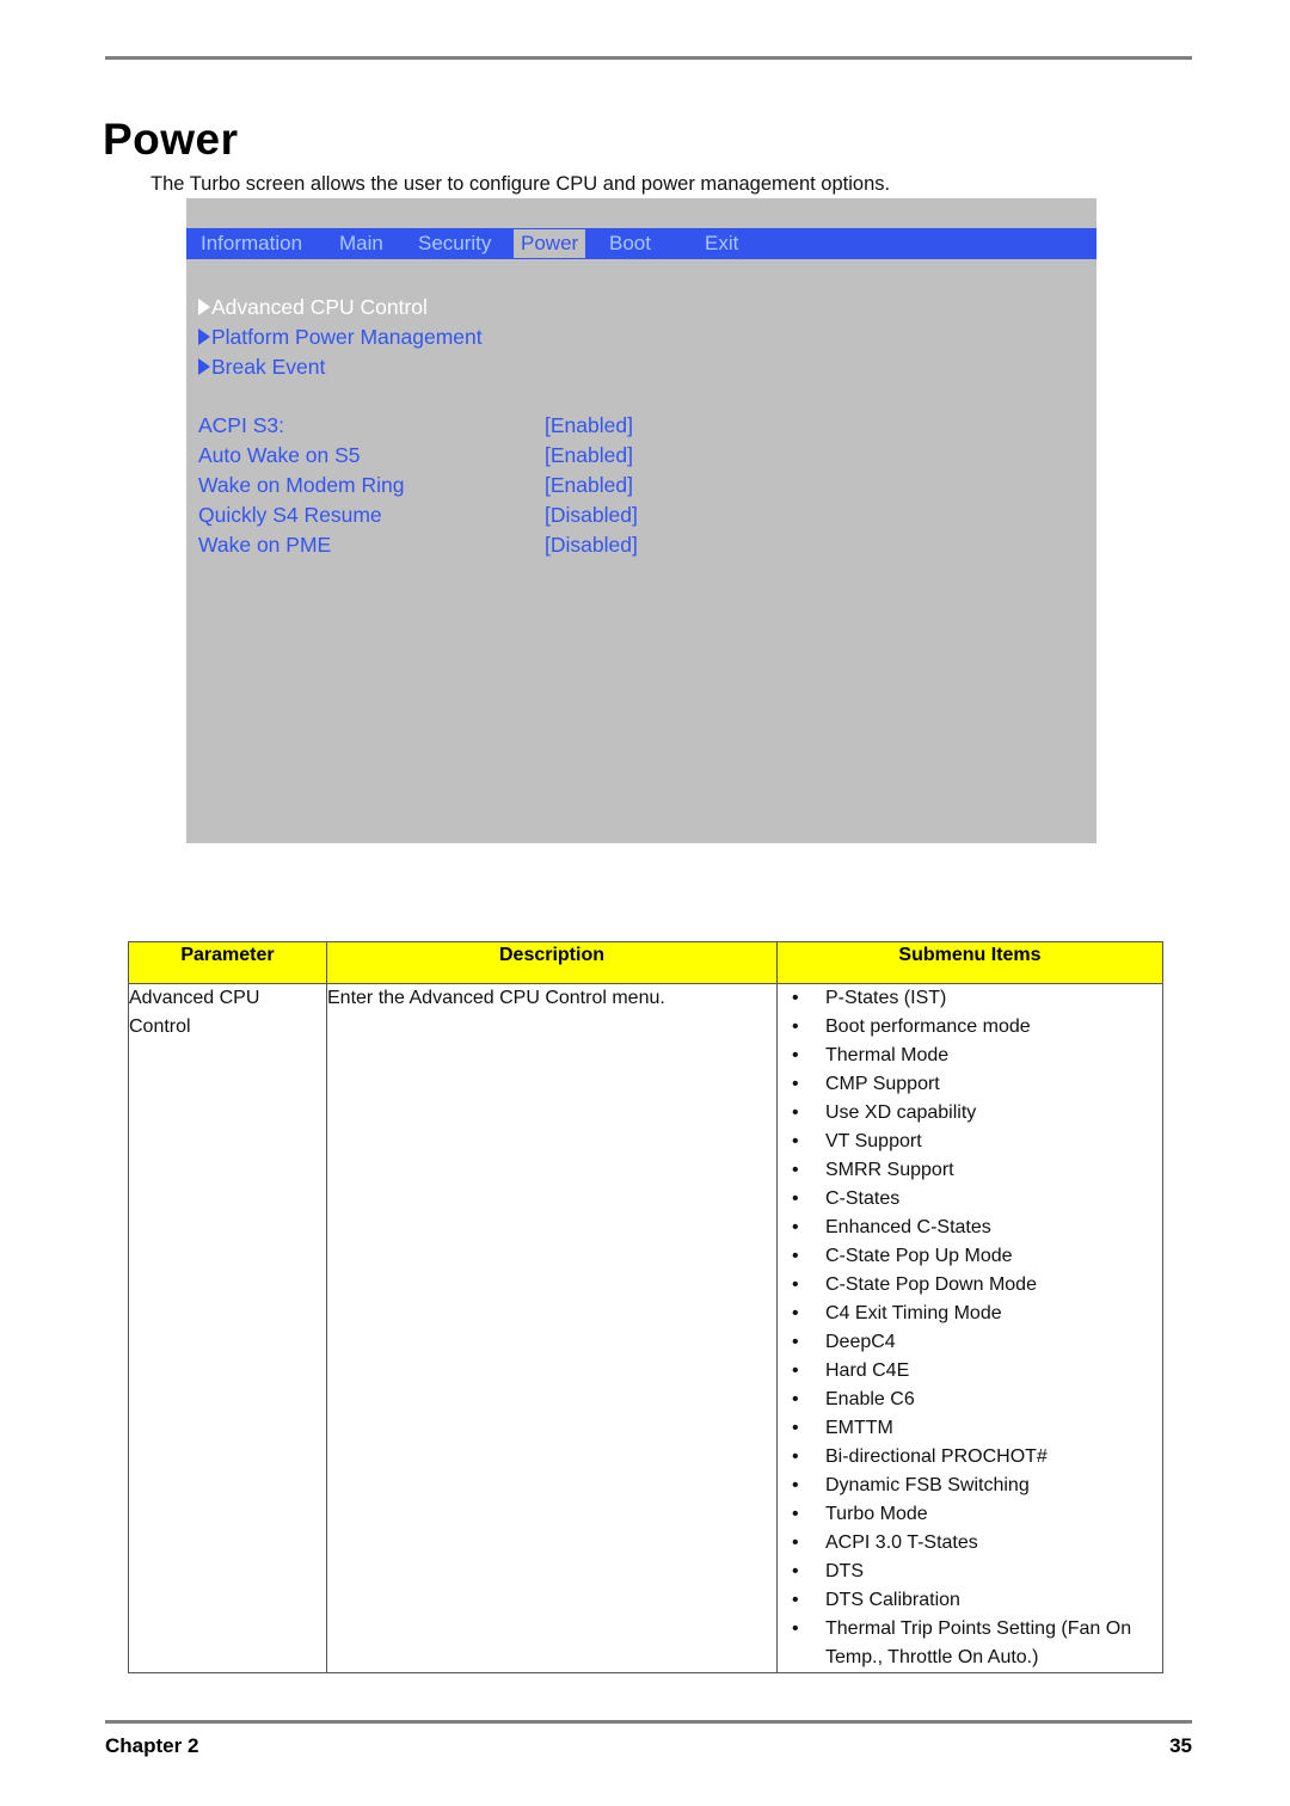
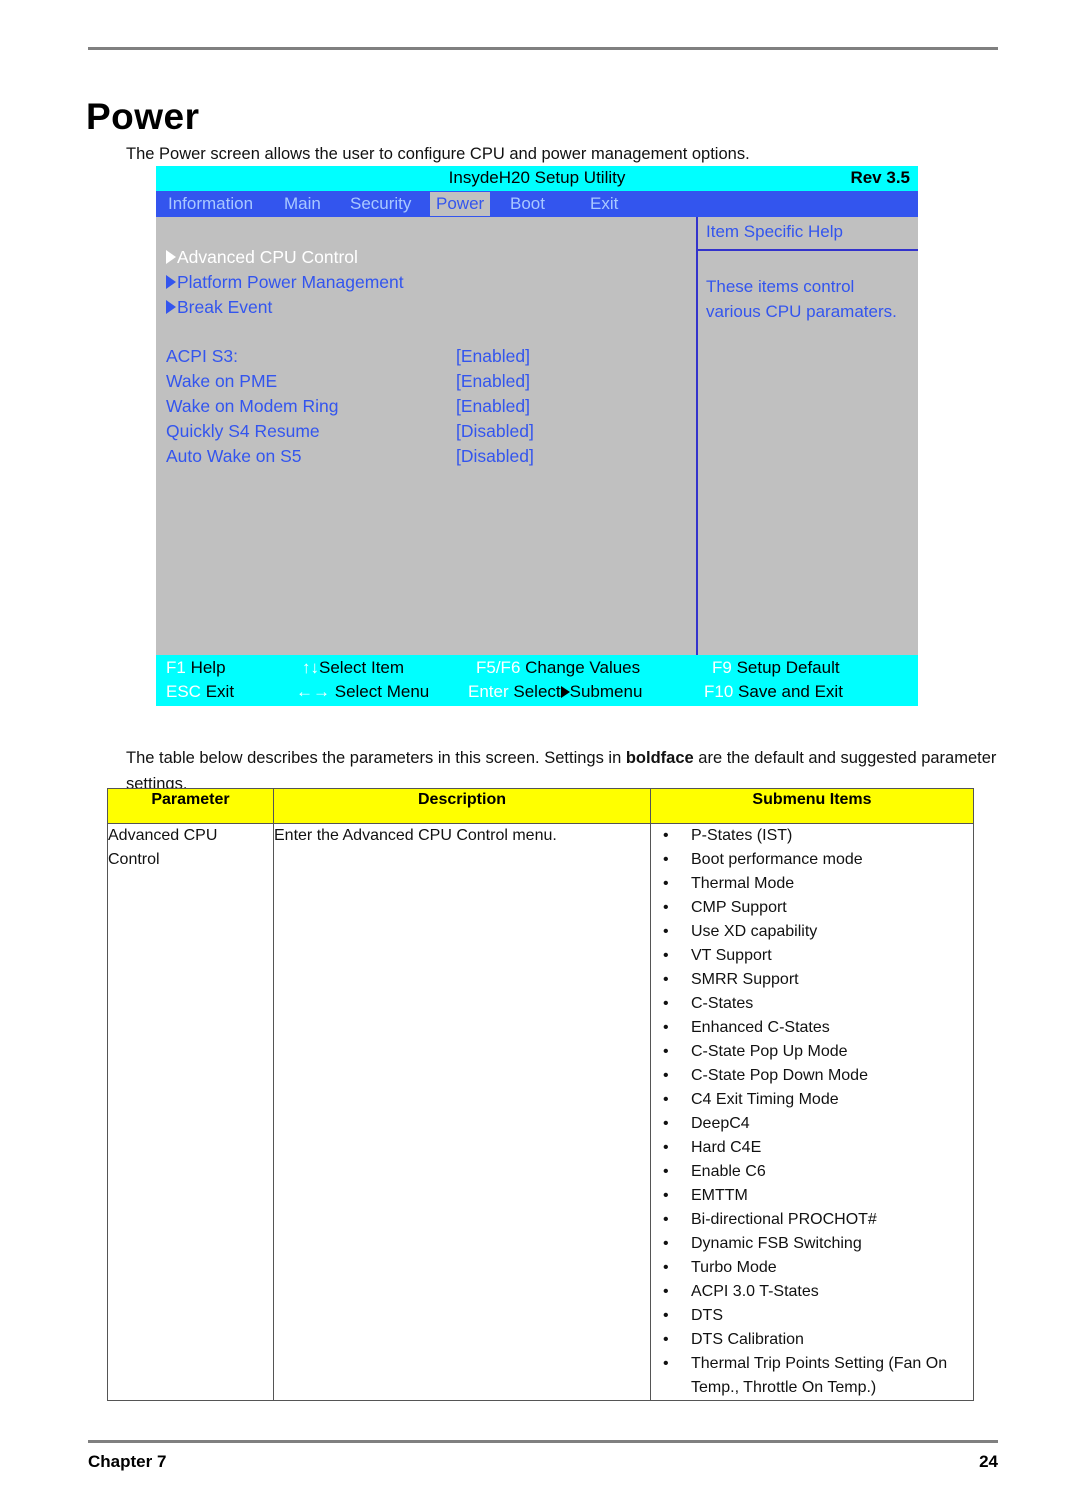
  Power
- The Turbo screen allows the user to configure CPU and power management options.
+ The Power screen allows the user to configure CPU and power management options.
+ InsydeH20 Setup Utility
+ Rev 3.5
  Information
  Main
  Security
  Power
  Boot
  Exit
  Advanced CPU Control
  Platform Power Management
  Break Event
  ACPI S3:
  [Enabled]
- Auto Wake on S5
+ Wake on PME
  [Enabled]
  Wake on Modem Ring
  [Enabled]
  Quickly S4 Resume
  [Disabled]
- Wake on PME
+ Auto Wake on S5
  [Disabled]
+ Item Specific Help
+ These items control
+ various CPU paramaters.
+ F1 Help
+ ↑↓Select Item
+ F5/F6 Change Values
+ F9 Setup Default
+ ESC Exit
+ ←→ Select Menu
+ Enter Select Submenu
+ F10 Save and Exit
+ The table below describes the parameters in this screen. Settings in boldface are the default and suggested parameter settings.
  Parameter	Description	Submenu Items
- Advanced CPU Control	Enter the Advanced CPU Control menu.	• P-States (IST)• Boot performance mode• Thermal Mode• CMP Support• Use XD capability• VT Support• SMRR Support• C-States• Enhanced C-States• C-State Pop Up Mode• C-State Pop Down Mode• C4 Exit Timing Mode• DeepC4• Hard C4E• Enable C6• EMTTM• Bi-directional PROCHOT#• Dynamic FSB Switching• Turbo Mode• ACPI 3.0 T-States• DTS• DTS Calibration• Thermal Trip Points Setting (Fan On Temp., Throttle On Auto.)
+ Advanced CPU Control	Enter the Advanced CPU Control menu.	• P-States (IST)• Boot performance mode• Thermal Mode• CMP Support• Use XD capability• VT Support• SMRR Support• C-States• Enhanced C-States• C-State Pop Up Mode• C-State Pop Down Mode• C4 Exit Timing Mode• DeepC4• Hard C4E• Enable C6• EMTTM• Bi-directional PROCHOT#• Dynamic FSB Switching• Turbo Mode• ACPI 3.0 T-States• DTS• DTS Calibration• Thermal Trip Points Setting (Fan On Temp., Throttle On Temp.)
- Chapter 2
+ Chapter 7
- 35
+ 24
